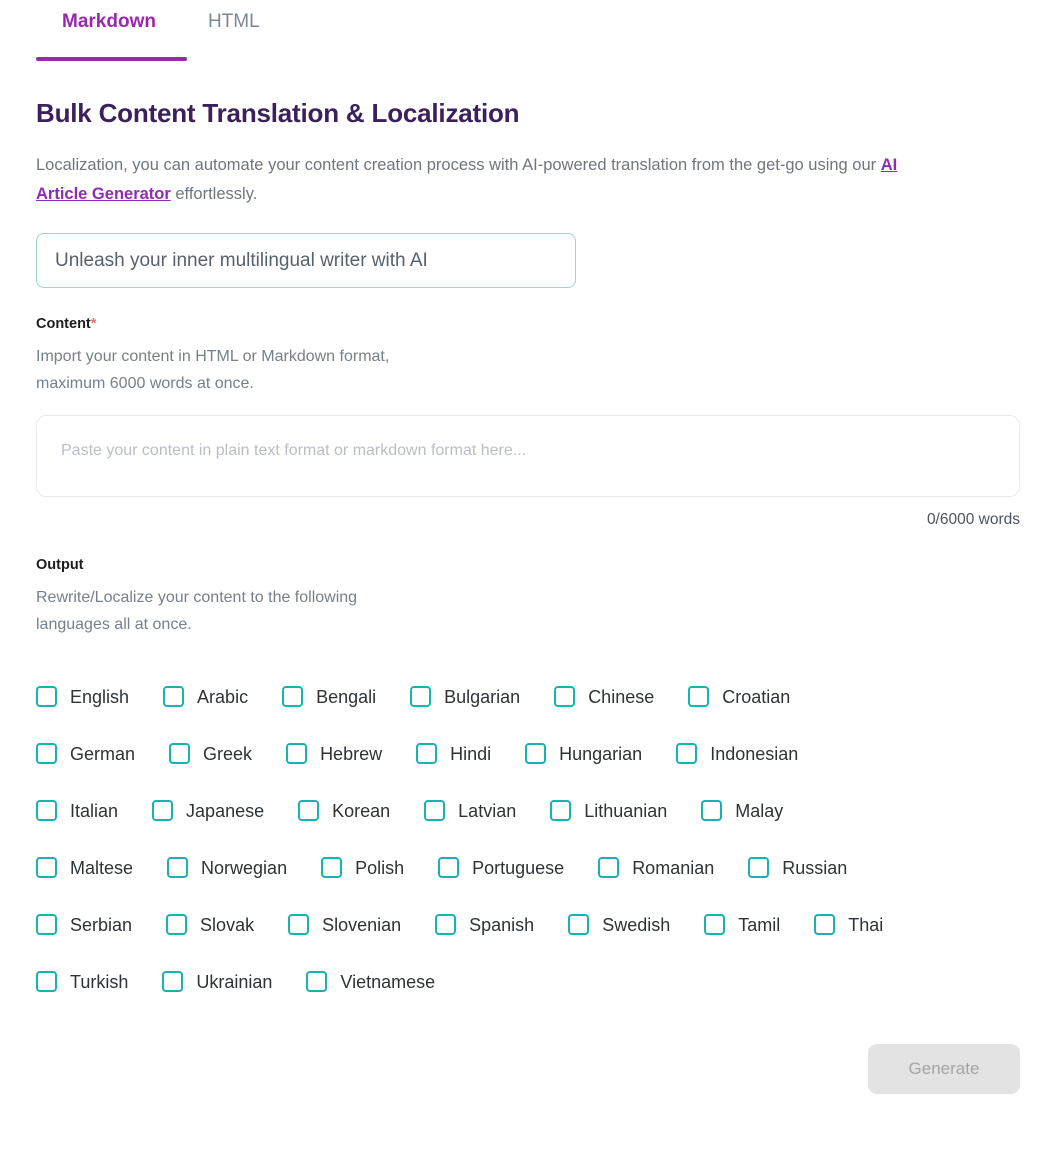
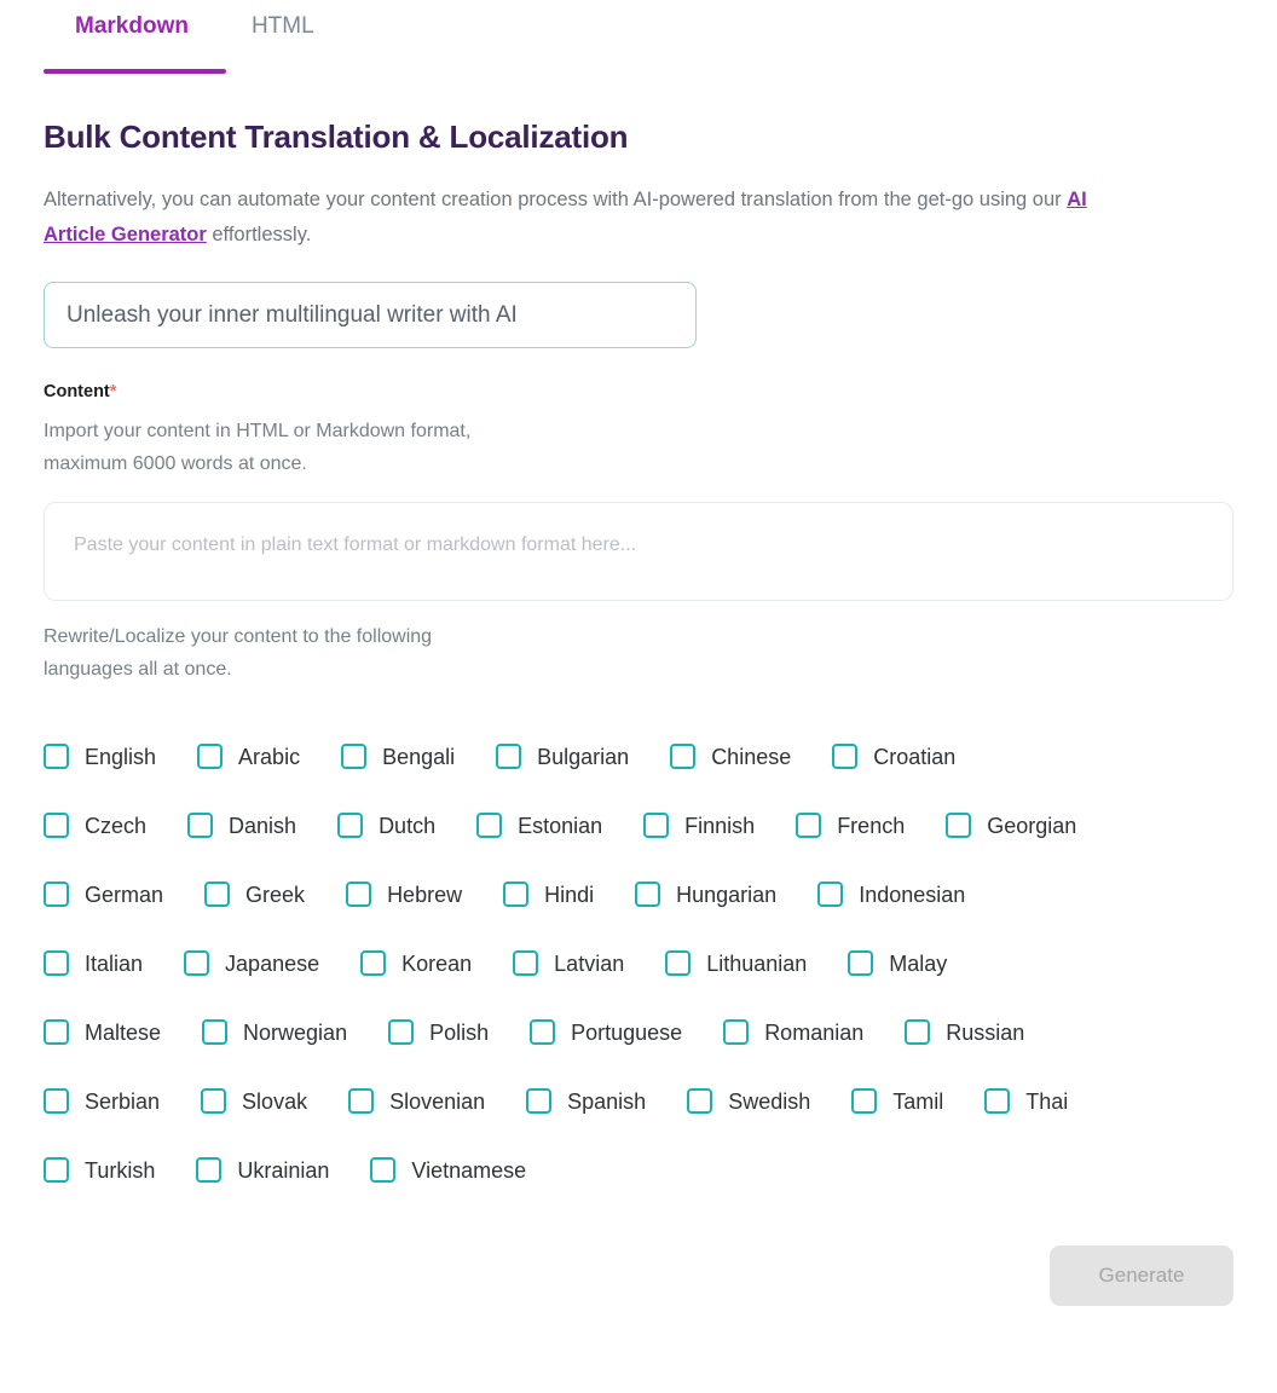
  Markdown
  HTML
  Bulk Content Translation & Localization
- Localization, you can automate your content creation process with AI-powered translation from the get-go using our AI Article Generator effortlessly.
+ Alternatively, you can automate your content creation process with AI-powered translation from the get-go using our AI Article Generator effortlessly.
  Unleash your inner multilingual writer with AI
  Content*
  Import your content in HTML or Markdown format,
  maximum 6000 words at once.
  Paste your content in plain text format or markdown format here...
- 0/6000 words
- Output
  Rewrite/Localize your content to the following
  languages all at once.
  English
  Arabic
  Bengali
  Bulgarian
  Chinese
  Croatian
+ Czech
+ Danish
+ Dutch
+ Estonian
+ Finnish
+ French
+ Georgian
  German
  Greek
  Hebrew
  Hindi
  Hungarian
  Indonesian
  Italian
  Japanese
  Korean
  Latvian
  Lithuanian
  Malay
  Maltese
  Norwegian
  Polish
  Portuguese
  Romanian
  Russian
  Serbian
  Slovak
  Slovenian
  Spanish
  Swedish
  Tamil
  Thai
  Turkish
  Ukrainian
  Vietnamese
  Generate
